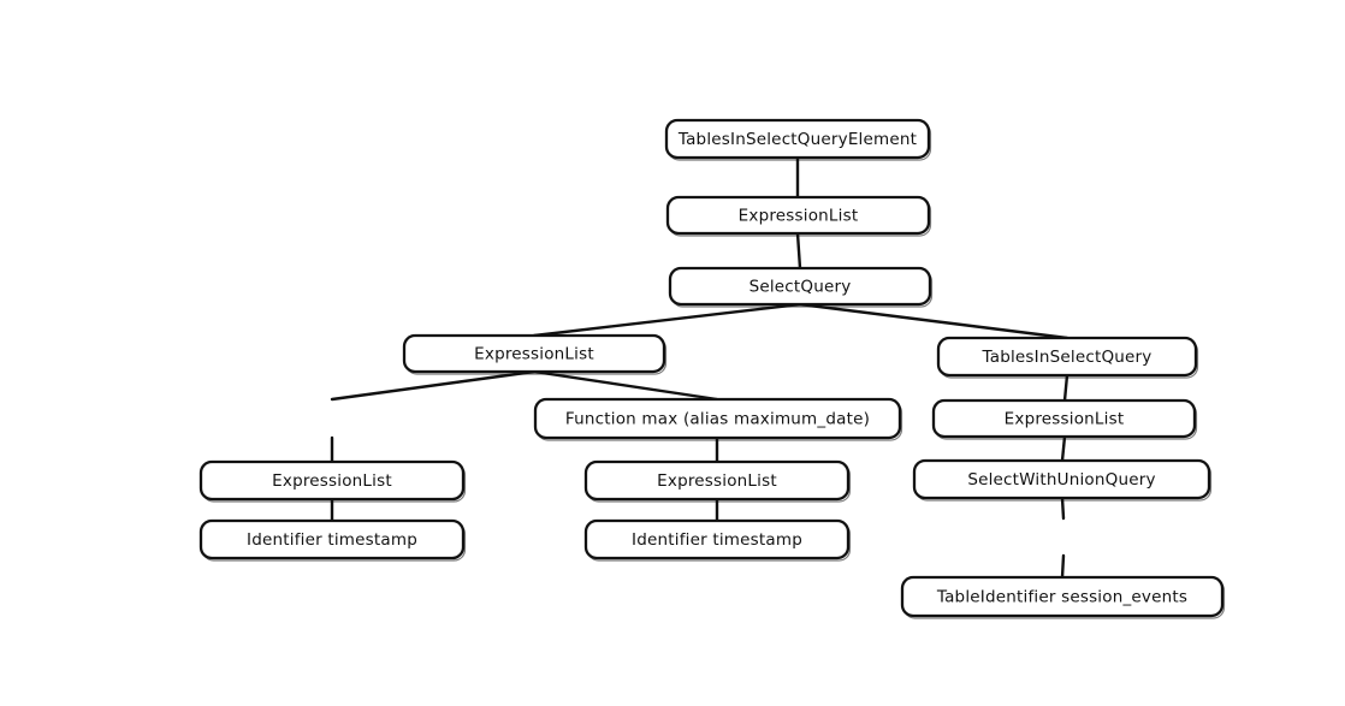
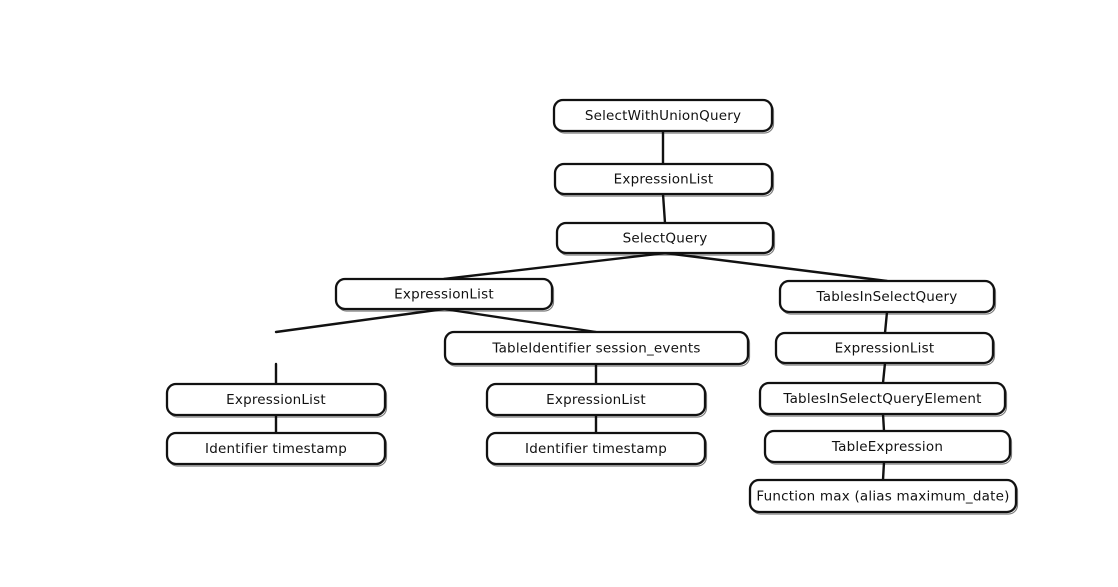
- TablesInSelectQueryElement
+ SelectWithUnionQuery
  ExpressionList
  SelectQuery
  ExpressionList
  TablesInSelectQuery
- Function max (alias maximum_date)
+ TableIdentifier session_events
  ExpressionList
  ExpressionList
  ExpressionList
- SelectWithUnionQuery
+ TablesInSelectQueryElement
  Identifier timestamp
  Identifier timestamp
+ TableExpression
- TableIdentifier session_events
+ Function max (alias maximum_date)
